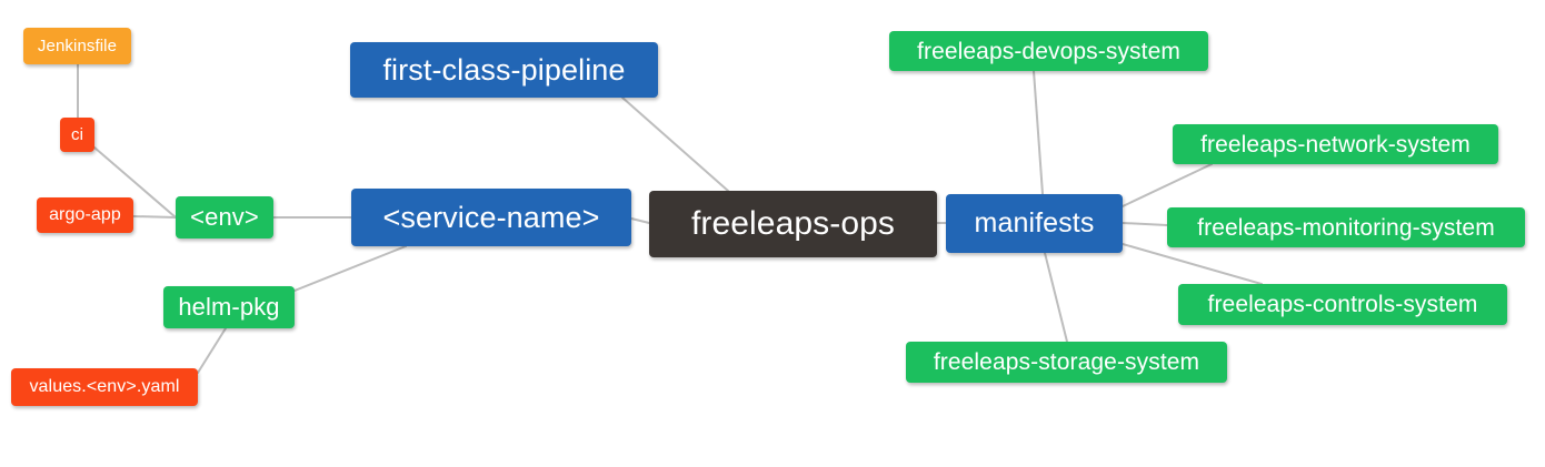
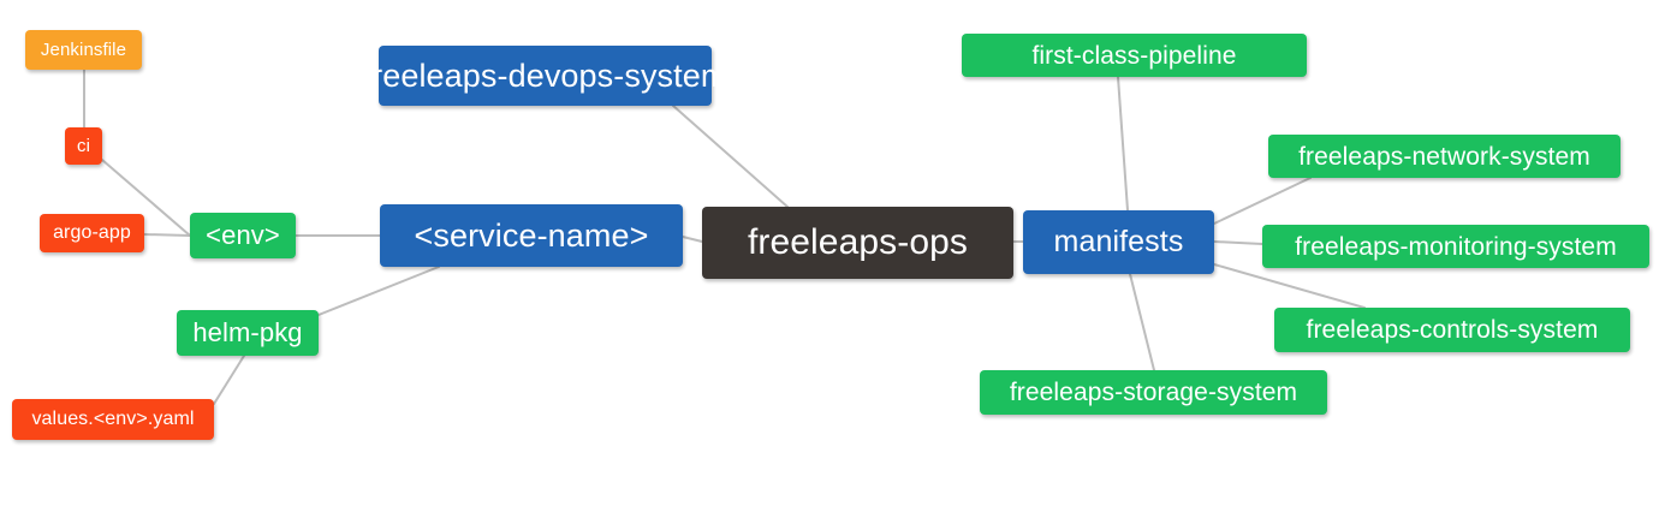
  freeleaps-ops
  <service-name>
- first-class-pipeline
+ freeleaps-devops-system
  manifests
  <env>
  helm-pkg
- freeleaps-devops-system
+ first-class-pipeline
  freeleaps-network-system
  freeleaps-monitoring-system
  freeleaps-controls-system
  freeleaps-storage-system
  Jenkinsfile
  ci
  argo-app
  values.<env>.yaml
